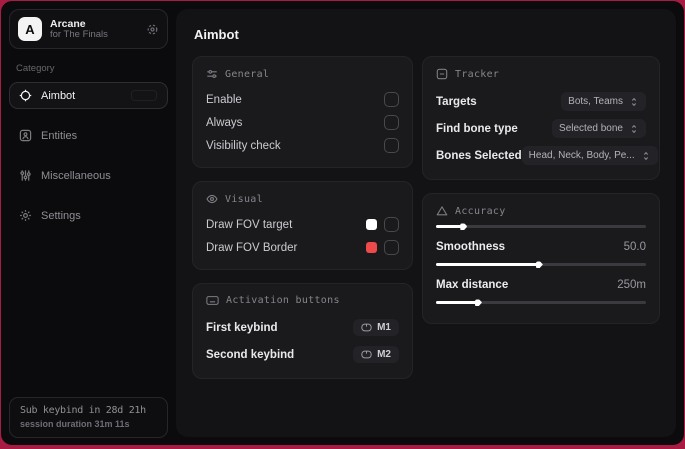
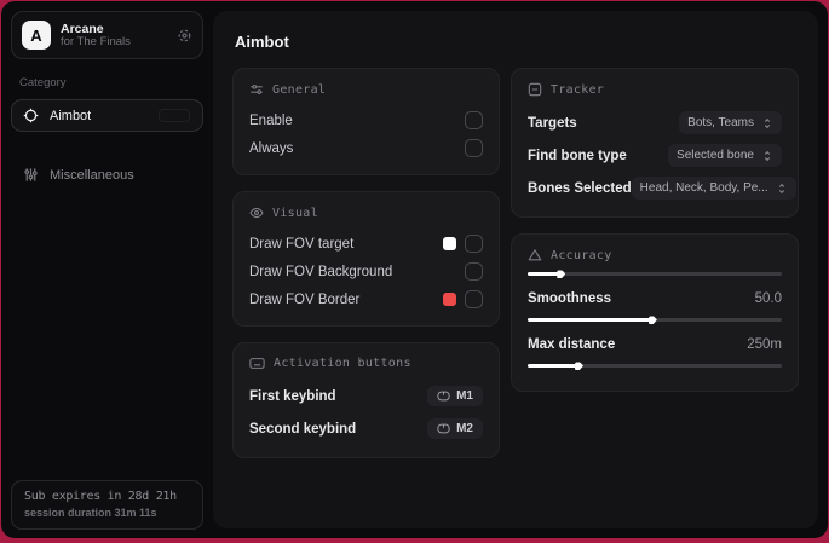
  A
  Arcane
  for The Finals
  Category
  Aimbot
- Entities
  Miscellaneous
- Settings
- Sub keybind in 28d 21h
+ Sub expires in 28d 21h
  session duration 31m 11s
  Aimbot
  General
  Enable
  Always
- Visibility check
  Visual
  Draw FOV target
+ Draw FOV Background
  Draw FOV Border
  Activation buttons
  First keybind
  M1
  Second keybind
  M2
  Tracker
  Targets
  Bots, Teams
  Find bone type
  Selected bone
  Bones Selected
  Head, Neck, Body, Pe...
  Accuracy
  Smoothness
  50.0
  Max distance
  250m
